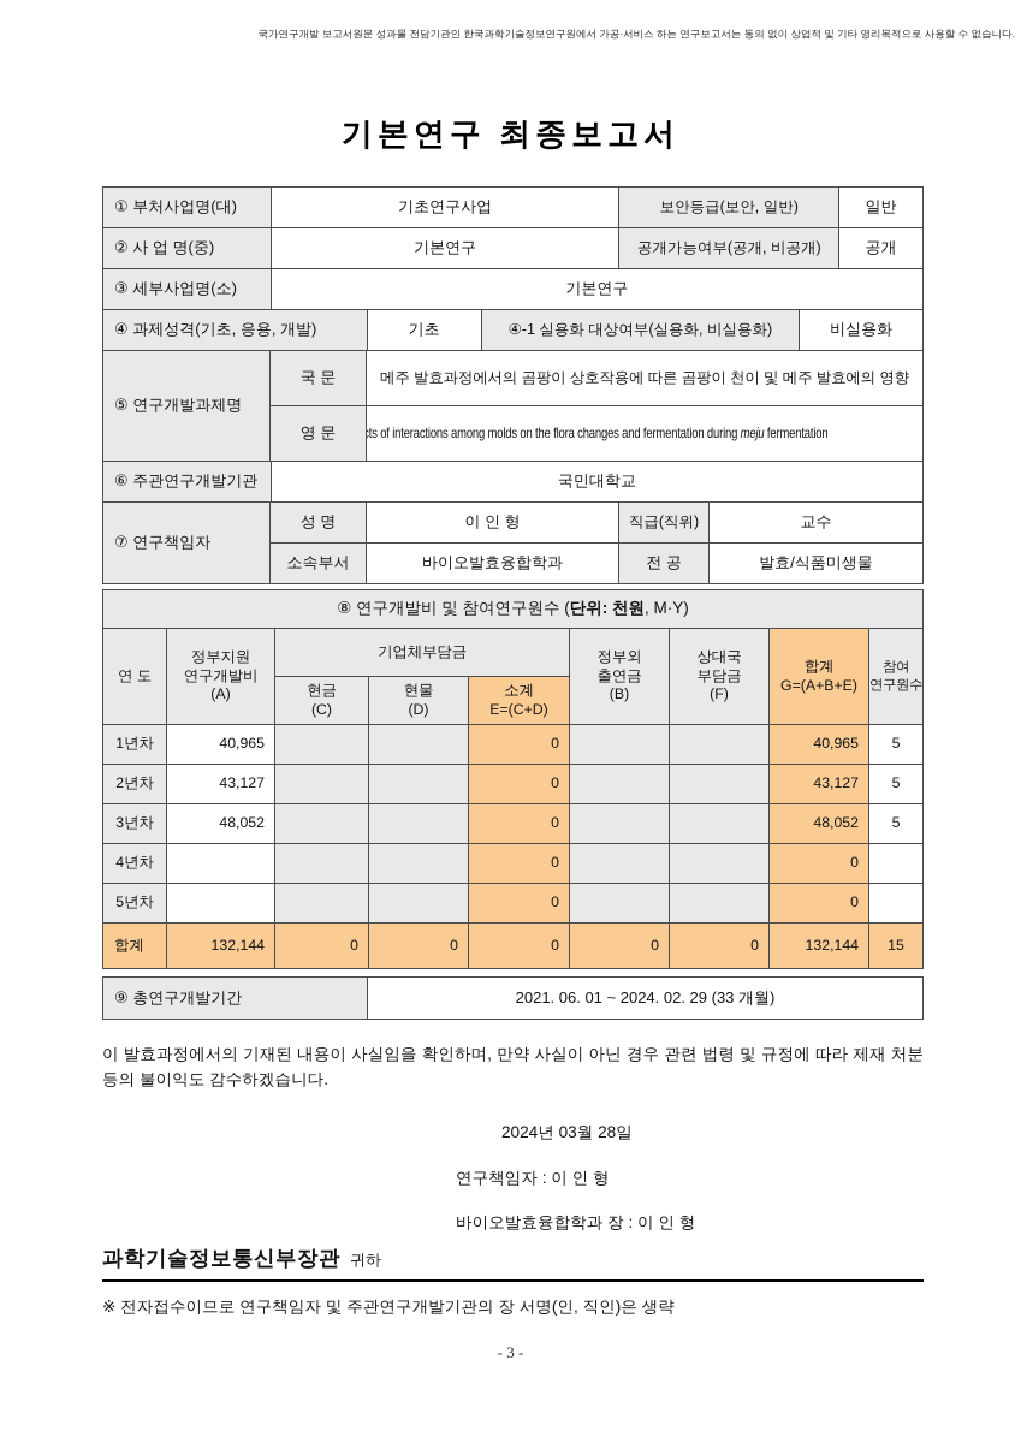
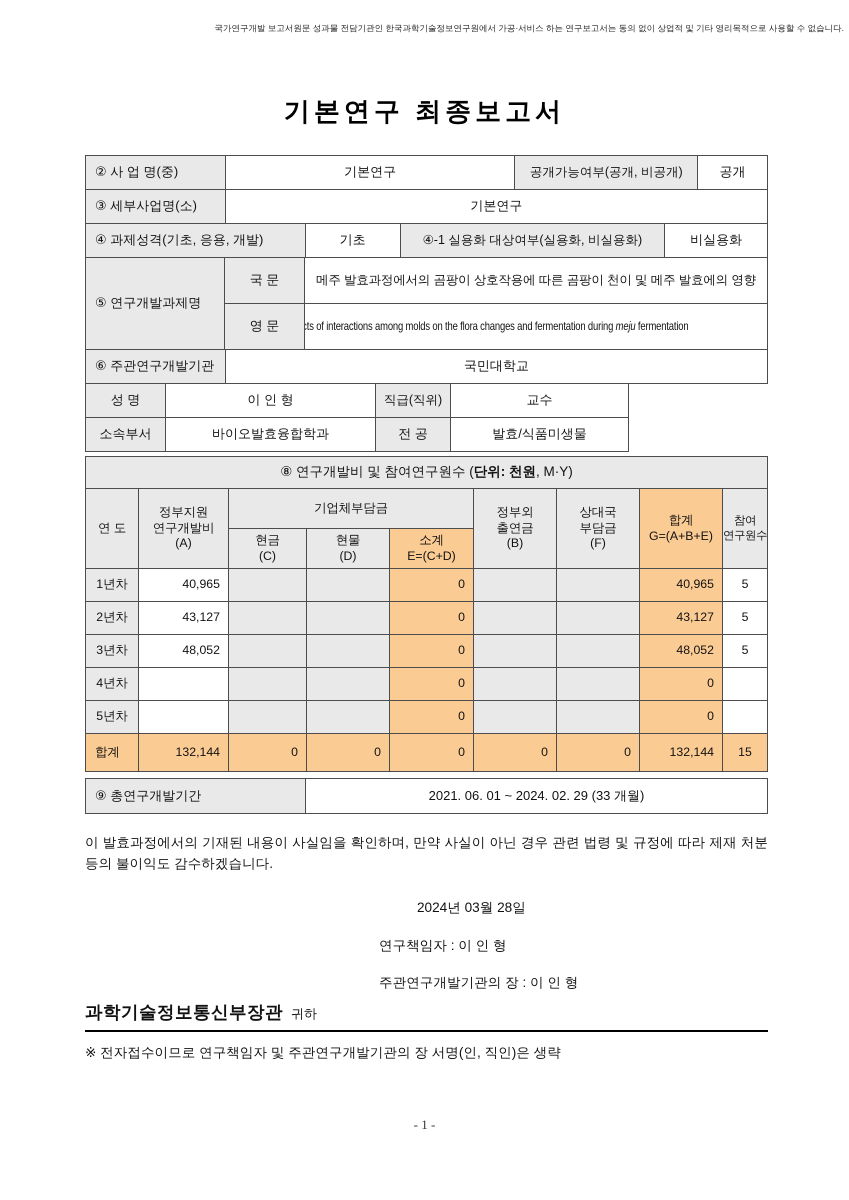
  국가연구개발 보고서원문 성과물 전담기관인 한국과학기술정보연구원에서 가공·서비스 하는 연구보고서는 동의 없이 상업적 및 기타 영리목적으로 사용할 수 없습니다.
  기본연구 최종보고서
- ① 부처사업명(대)
- 기초연구사업
- 보안등급(보안, 일반)
- 일반
  ② 사 업 명(중)
  기본연구
  공개가능여부(공개, 비공개)
  공개
  ③ 세부사업명(소)
  기본연구
  ④ 과제성격(기초, 응용, 개발)
  기초
  ④-1 실용화 대상여부(실용화, 비실용화)
  비실용화
  ⑤ 연구개발과제명
  국 문
  메주 발효과정에서의 곰팡이 상호작용에 따른 곰팡이 천이 및 메주 발효에의 영향
  영 문
  cts of interactions among molds on the flora changes and fermentation during meju fermentation
  ⑥ 주관연구개발기관
  국민대학교
- ⑦ 연구책임자
  성 명
  이 인 형
  직급(직위)
  교수
  소속부서
  바이오발효융합학과
  전 공
  발효/식품미생물
  ⑧ 연구개발비 및 참여연구원수 (단위: 천원, M·Y)
  연 도
  정부지원
  연구개발비
  (A)
  기업체부담금
  현금
  (C)
  현물
  (D)
  소계
  E=(C+D)
  정부외
  출연금
  (B)
  상대국
  부담금
  (F)
  합계
  G=(A+B+E)
  참여
  연구원수
  1년차
  40,965
  0
  40,965
  5
  2년차
  43,127
  0
  43,127
  5
  3년차
  48,052
  0
  48,052
  5
  4년차
  0
  0
  5년차
  0
  0
  합계
  132,144
  0
  0
  0
  0
  0
  132,144
  15
  ⑨ 총연구개발기간
  2021. 06. 01 ~ 2024. 02. 29 (33 개월)
  이 발효과정에서의 기재된 내용이 사실임을 확인하며, 만약 사실이 아닌 경우 관련 법령 및 규정에 따라 제재 처분 등의 불이익도 감수하겠습니다.
  2024년 03월 28일
  연구책임자 : 이 인 형
- 바이오발효융합학과 장 : 이 인 형
+ 주관연구개발기관의 장 : 이 인 형
  과학기술정보통신부장관
  귀하
  ※ 전자접수이므로 연구책임자 및 주관연구개발기관의 장 서명(인, 직인)은 생략
- - 3 -
+ - 1 -
